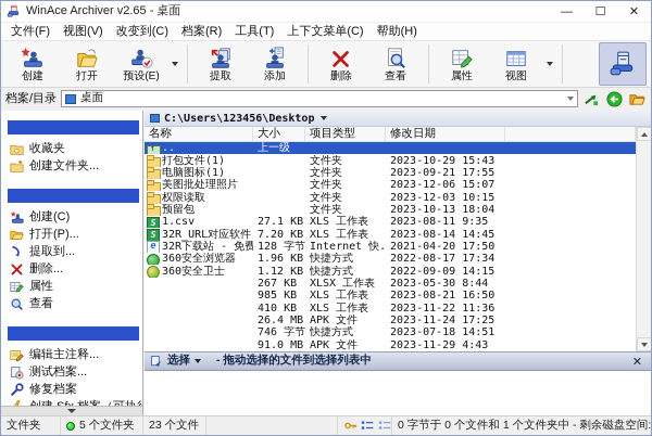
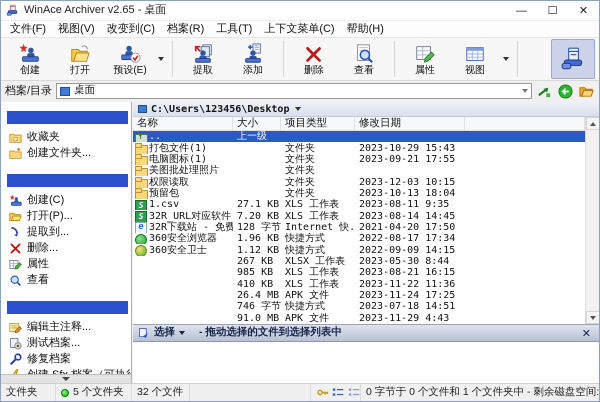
  WinAce Archiver v2.65 - 桌面
  —
  ☐
  ✕
  文件(F)
  视图(V)
  改变到(C)
  档案(R)
  工具(T)
  上下文菜单(C)
  帮助(H)
  创建
  打开
  预设(E)
  提取
  添加
  删除
  查看
  属性
  视图
  档案/目录
  桌面
  收藏夹
  创建文件夹...
  创建(C)
  打开(P)...
  提取到...
  删除...
  属性
  查看
  编辑主注释...
  测试档案...
  修复档案
  C:\Users\123456\Desktop
  名称
  大小
  项目类型
  修改日期
  ..
  上一级
  打包文件(1)
  文件夹
  2023-10-29 15:43
  电脑图标(1)
  文件夹
  2023-09-21 17:55
  美图批处理照片
  文件夹
- 2023-12-06 15:07
  权限读取
  文件夹
  2023-12-03 10:15
  预留包
  文件夹
  2023-10-13 18:04
  1.csv
  27.1 KB
  XLS 工作表
  2023-08-11 9:35
  32R_URL对应软件
  7.20 KB
  XLS 工作表
  2023-08-14 14:45
  32R下载站 - 免费
  128 字节
  Internet 快.
  2021-04-20 17:50
  360安全浏览器
  1.96 KB
  快捷方式
  2022-08-17 17:34
  360安全卫士
  1.12 KB
  快捷方式
  2022-09-09 14:15
  267 KB
  XLSX 工作表
  2023-05-30 8:44
  985 KB
  XLS 工作表
- 2023-08-21 16:50
+ 2023-08-21 16:15
  410 KB
  XLS 工作表
  2023-11-22 11:36
  26.4 MB
  APK 文件
  2023-11-24 17:25
  746 字节
  快捷方式
  2023-07-18 14:51
  91.0 MB
  APK 文件
  2023-11-29 4:43
  选择
  - 拖动选择的文件到选择列表中
  ✕
  文件夹
  5 个文件夹
- 23 个文件
+ 32 个文件
  0 字节于 0 个文件和 1 个文件夹中 - 剩余磁盘空间:
